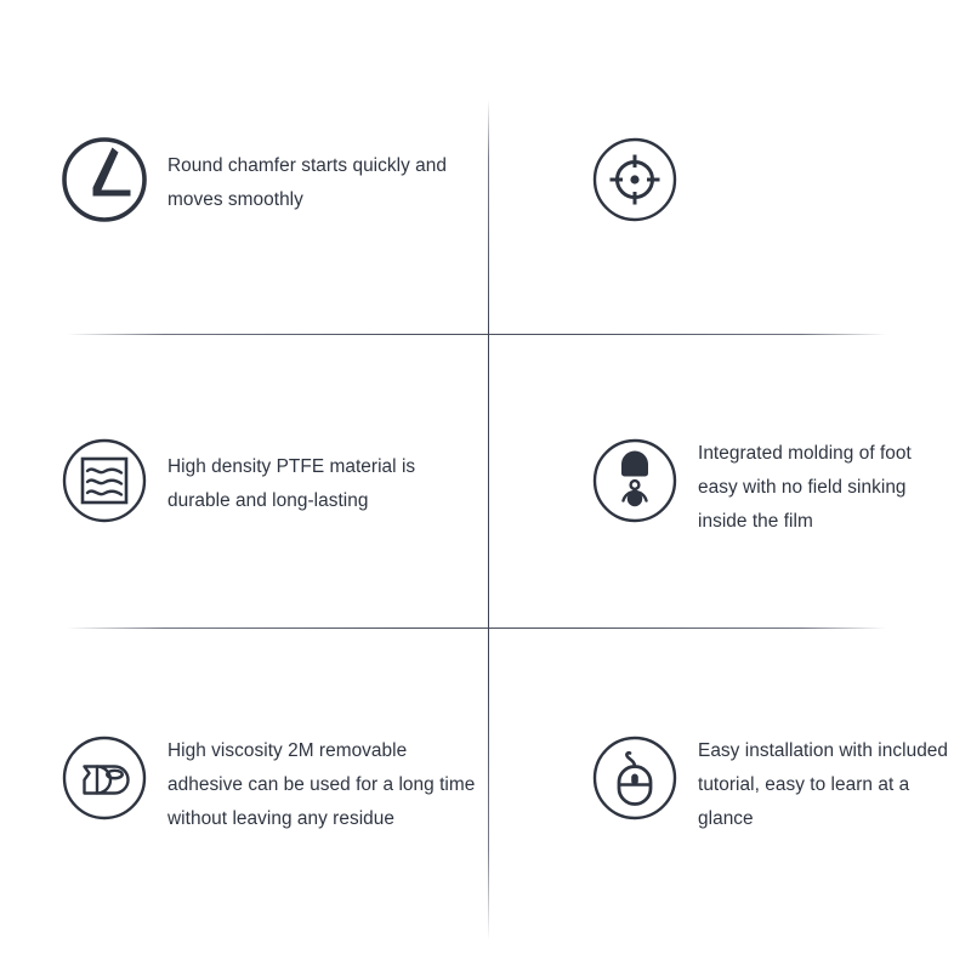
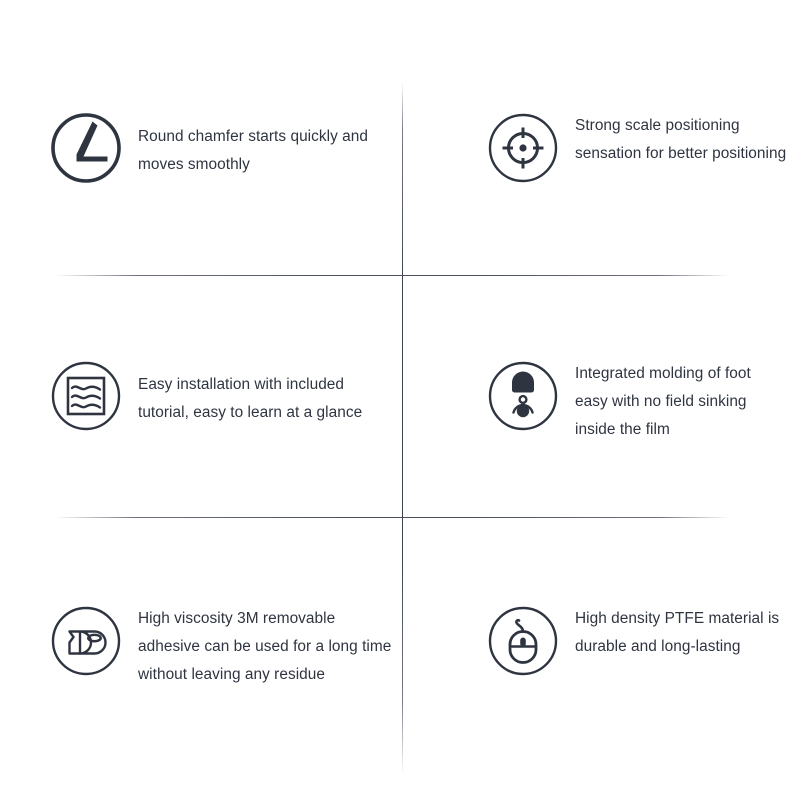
  Round chamfer starts quickly and moves smoothly
+ Strong scale positioning sensation for better positioning
- High density PTFE material is durable and long-lasting
+ Easy installation with included tutorial, easy to learn at a glance
  Integrated molding of foot easy with no field sinking inside the film
- High viscosity 2M removable adhesive can be used for a long time without leaving any residue
+ High viscosity 3M removable adhesive can be used for a long time without leaving any residue
- Easy installation with included tutorial, easy to learn at a glance
+ High density PTFE material is durable and long-lasting
